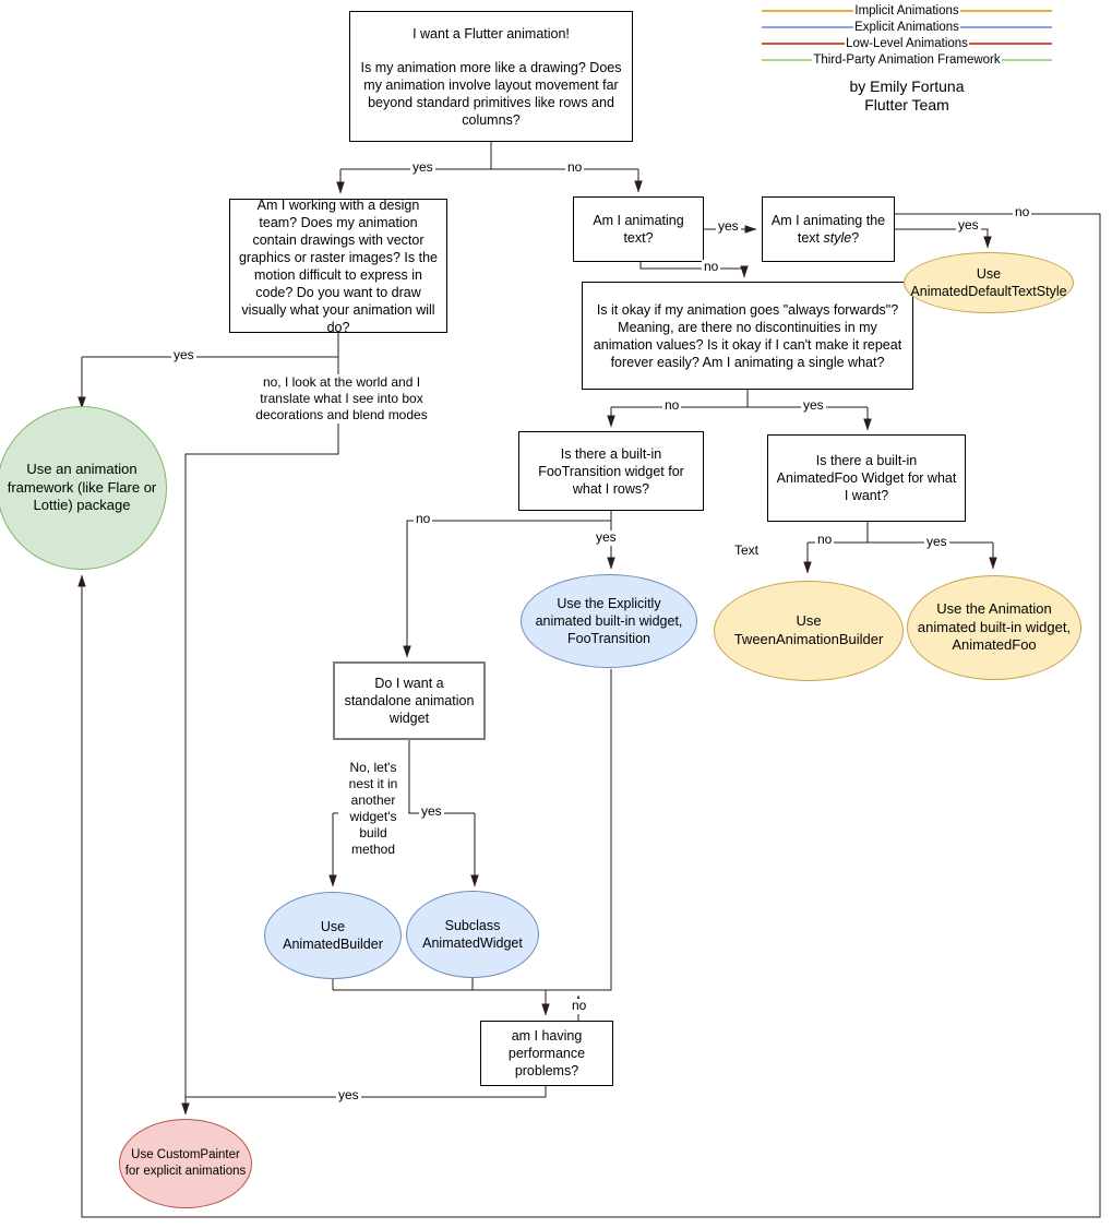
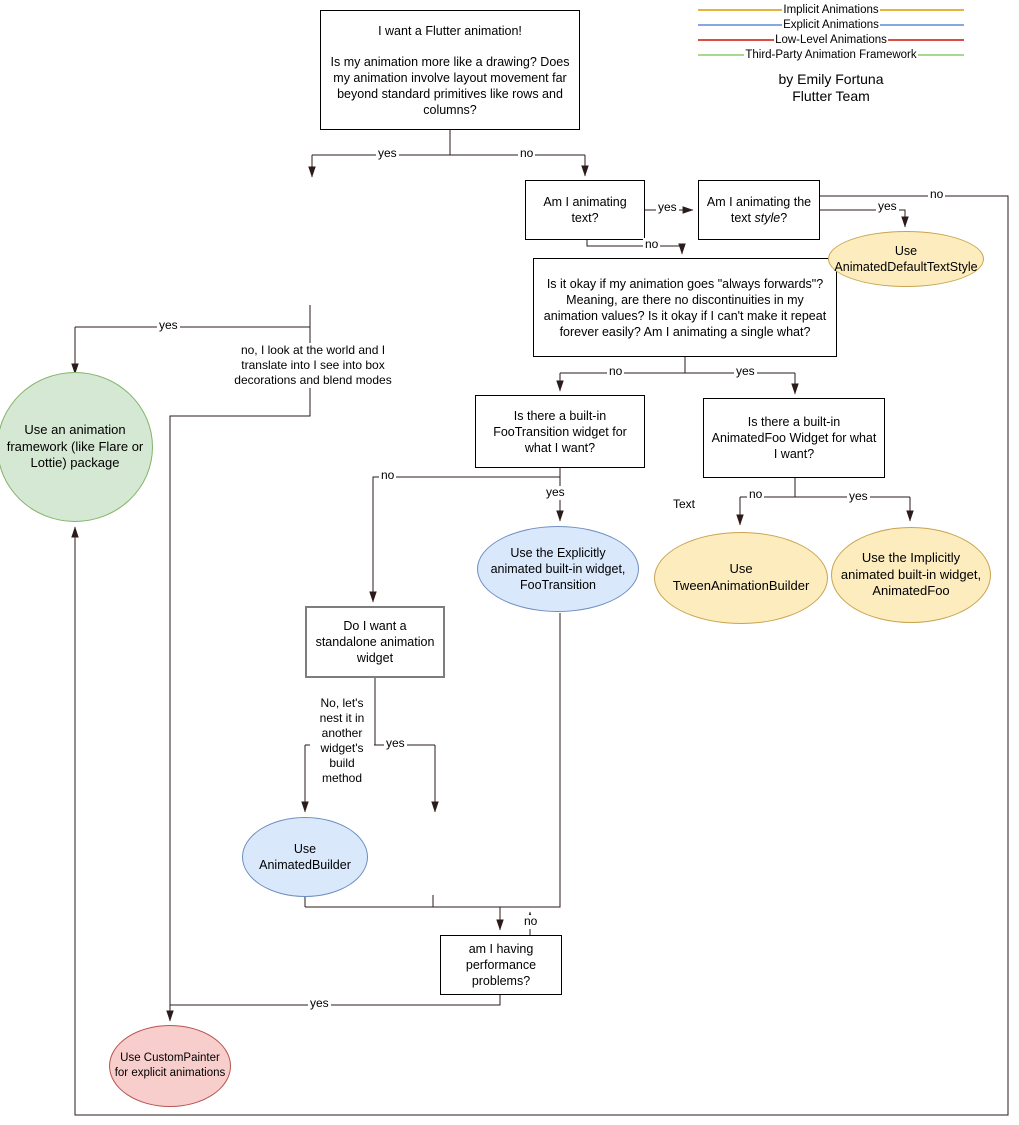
  Implicit Animations
  Explicit Animations
  Low-Level Animations
  Third-Party Animation Framework
  by Emily Fortuna
  Flutter Team
  I want a Flutter animation!
  Is my animation more like a drawing? Does my animation involve layout movement far beyond standard primitives like rows and columns?
- Am I working with a design team? Does my animation contain drawings with vector graphics or raster images? Is the motion difficult to express in code? Do you want to draw visually what your animation will do?
  Am I animating text?
  Am I animating the text style?
  Is it okay if my animation goes "always forwards"? Meaning, are there no discontinuities in my animation values? Is it okay if I can't make it repeat forever easily? Am I animating a single what?
- Is there a built-in FooTransition widget for what I rows?
+ Is there a built-in FooTransition widget for what I want?
  Is there a built-in AnimatedFoo Widget for what I want?
  Do I want a standalone animation widget
  am I having performance problems?
  Use an animation framework (like Flare or Lottie) package
  Use AnimatedDefaultTextStyle
  Use the Explicitly animated built-in widget, FooTransition
  Use TweenAnimationBuilder
- Use the Animation animated built-in widget, AnimatedFoo
+ Use the Implicitly animated built-in widget, AnimatedFoo
  Use AnimatedBuilder
- Subclass AnimatedWidget
  Use CustomPainter for explicit animations
  yes
  no
  yes
- no, I look at the world and I translate what I see into box decorations and blend modes
+ no, I look at the world and I translate into I see into box decorations and blend modes
  yes
  no
  no
  yes
  no
  yes
  yes
  no
  no
  yes
  Text
  No, let's nest it in another widget's build method
  yes
  no
  yes
